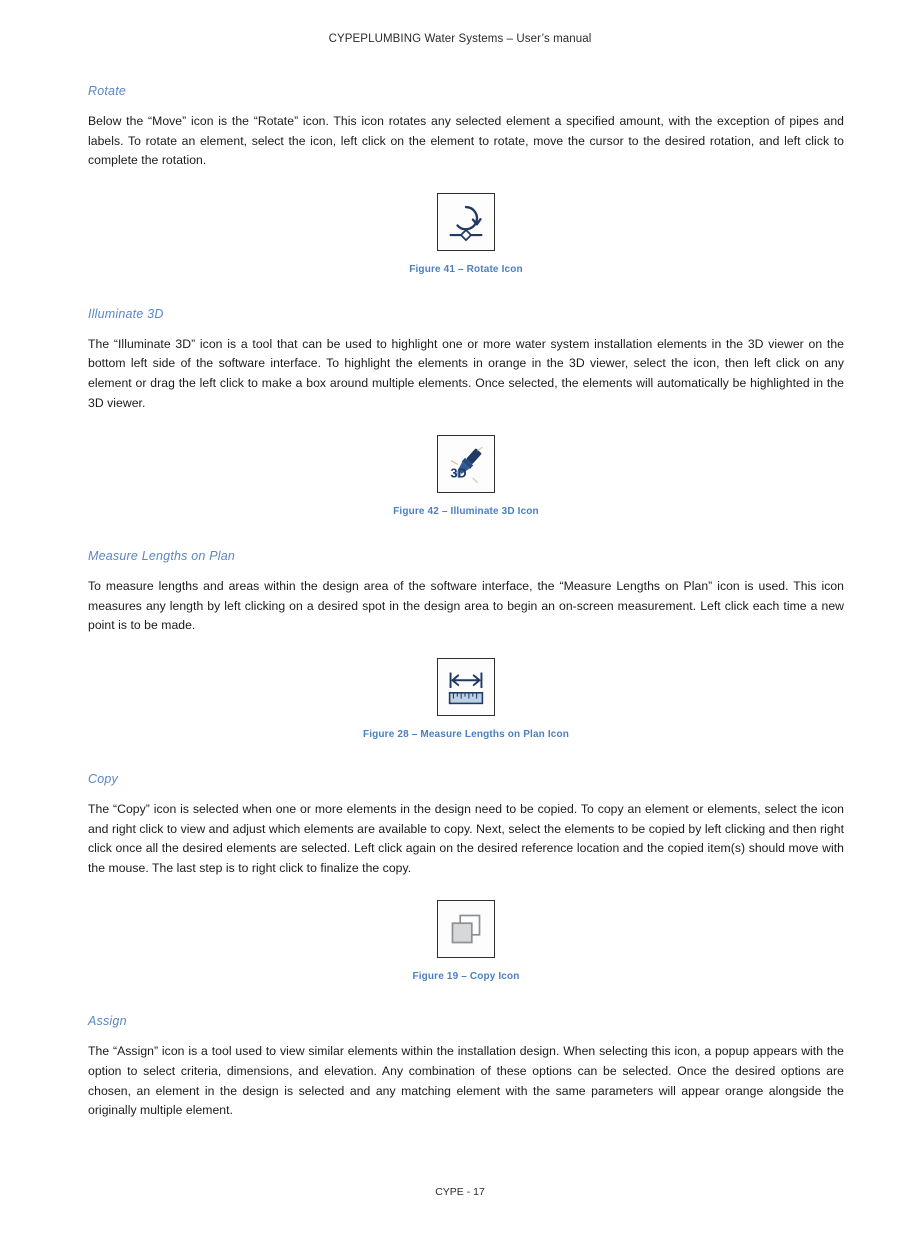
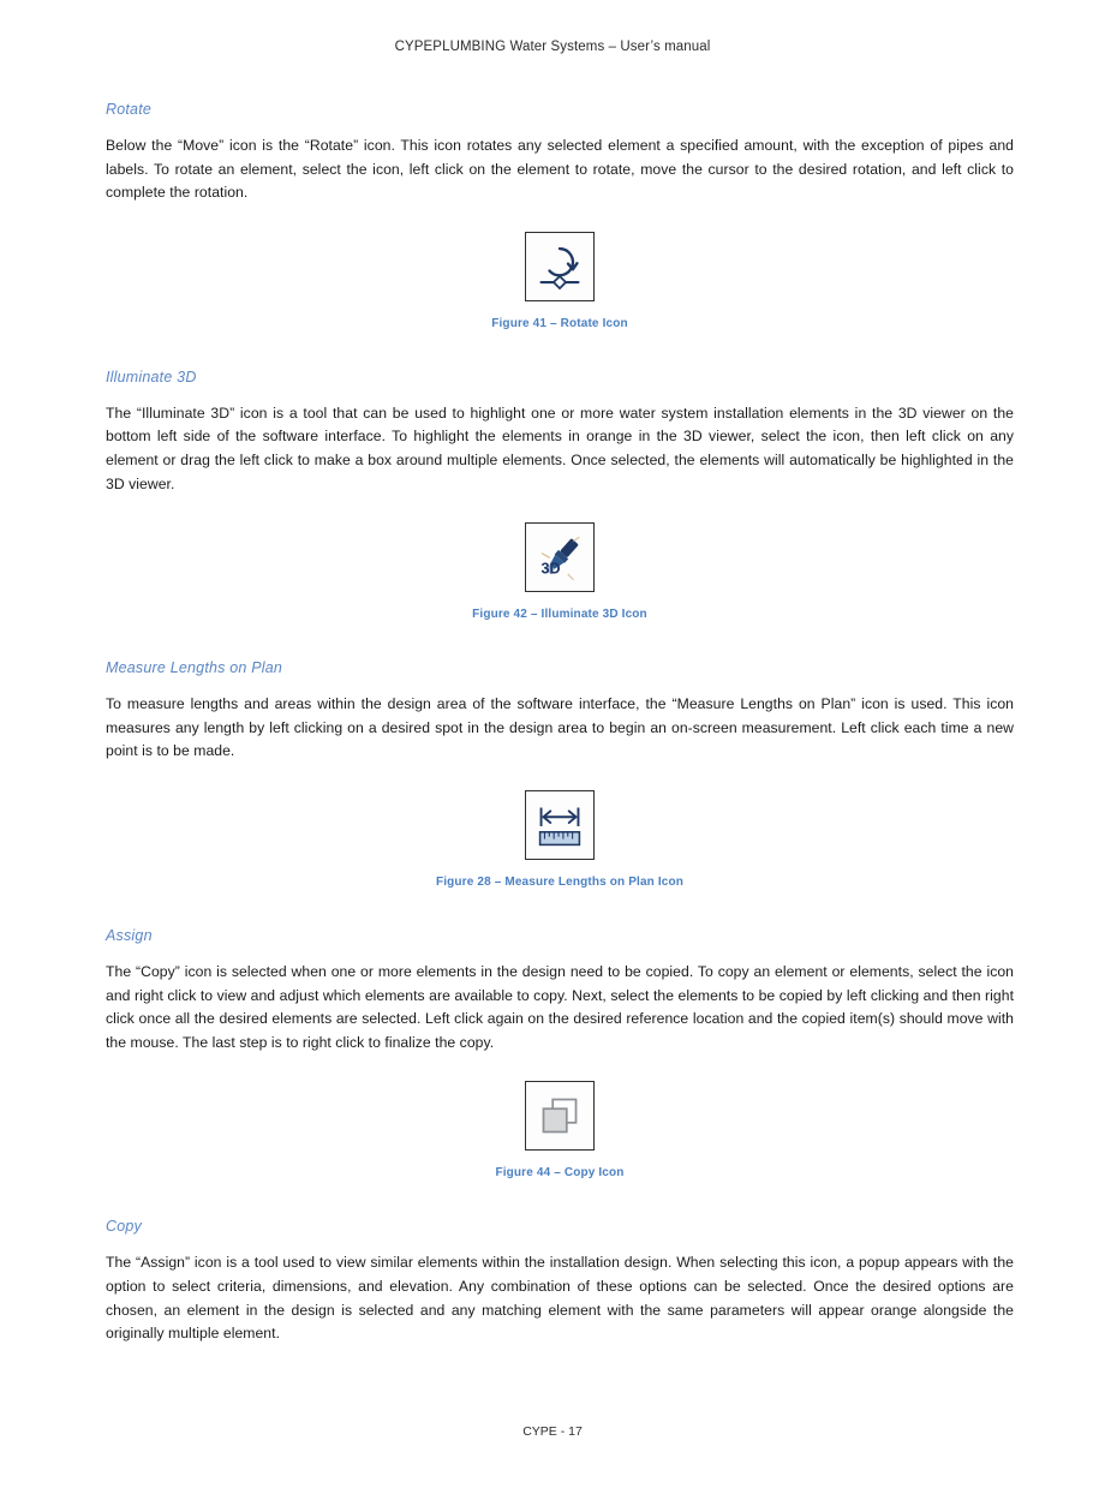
  CYPEPLUMBING Water Systems – User’s manual
  Rotate
  Below the “Move” icon is the “Rotate” icon. This icon rotates any selected element a specified amount, with the exception of pipes and labels. To rotate an element, select the icon, left click on the element to rotate, move the cursor to the desired rotation, and left click to complete the rotation.
  Figure 41 – Rotate Icon
  Illuminate 3D
  The “Illuminate 3D” icon is a tool that can be used to highlight one or more water system installation elements in the 3D viewer on the bottom left side of the software interface. To highlight the elements in orange in the 3D viewer, select the icon, then left click on any element or drag the left click to make a box around multiple elements. Once selected, the elements will automatically be highlighted in the 3D viewer.
  3D
  Figure 42 – Illuminate 3D Icon
  Measure Lengths on Plan
  To measure lengths and areas within the design area of the software interface, the “Measure Lengths on Plan” icon is used. This icon measures any length by left clicking on a desired spot in the design area to begin an on-screen measurement. Left click each time a new point is to be made.
  Figure 28 – Measure Lengths on Plan Icon
- Copy
+ Assign
  The “Copy” icon is selected when one or more elements in the design need to be copied. To copy an element or elements, select the icon and right click to view and adjust which elements are available to copy. Next, select the elements to be copied by left clicking and then right click once all the desired elements are selected. Left click again on the desired reference location and the copied item(s) should move with the mouse. The last step is to right click to finalize the copy.
- Figure 19 – Copy Icon
+ Figure 44 – Copy Icon
- Assign
+ Copy
  The “Assign” icon is a tool used to view similar elements within the installation design. When selecting this icon, a popup appears with the option to select criteria, dimensions, and elevation. Any combination of these options can be selected. Once the desired options are chosen, an element in the design is selected and any matching element with the same parameters will appear orange alongside the originally multiple element.
  CYPE - 17
